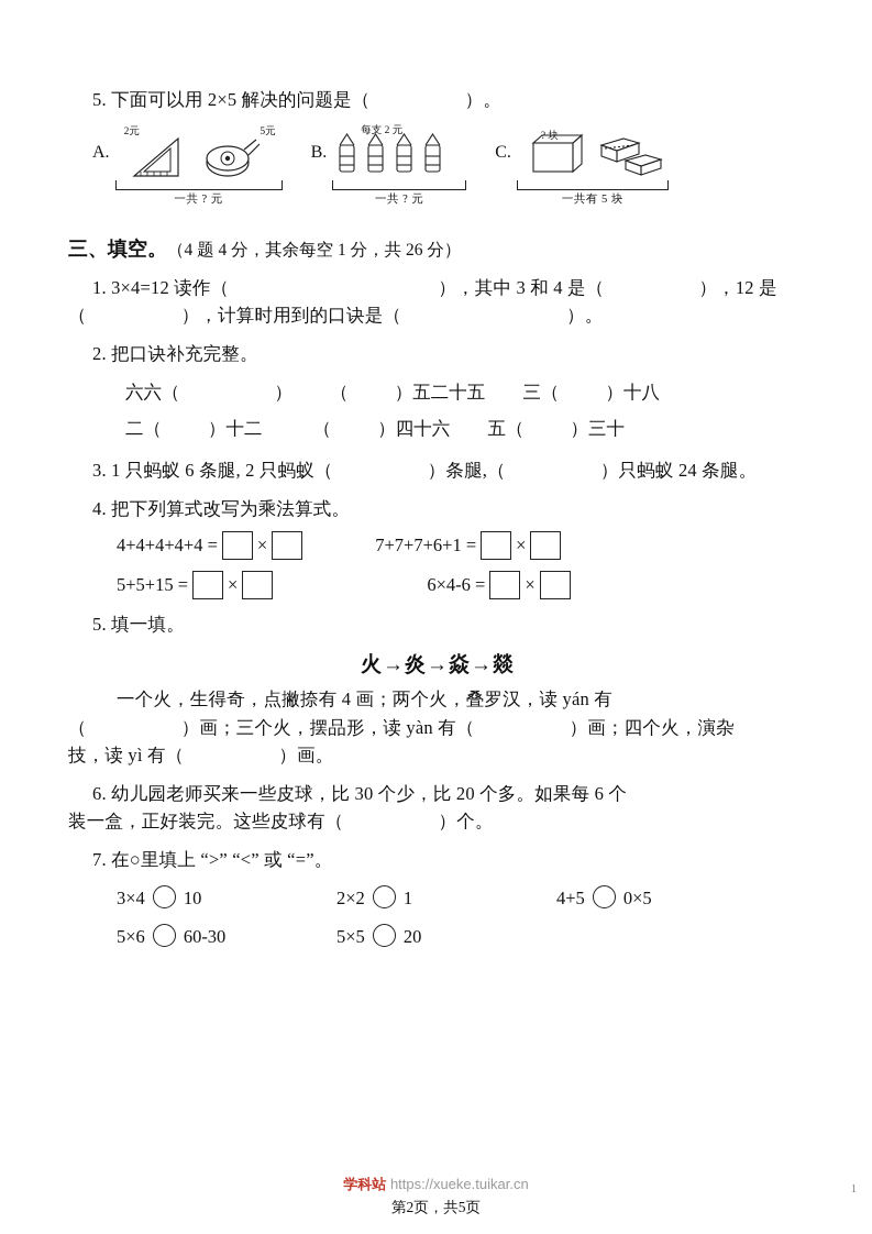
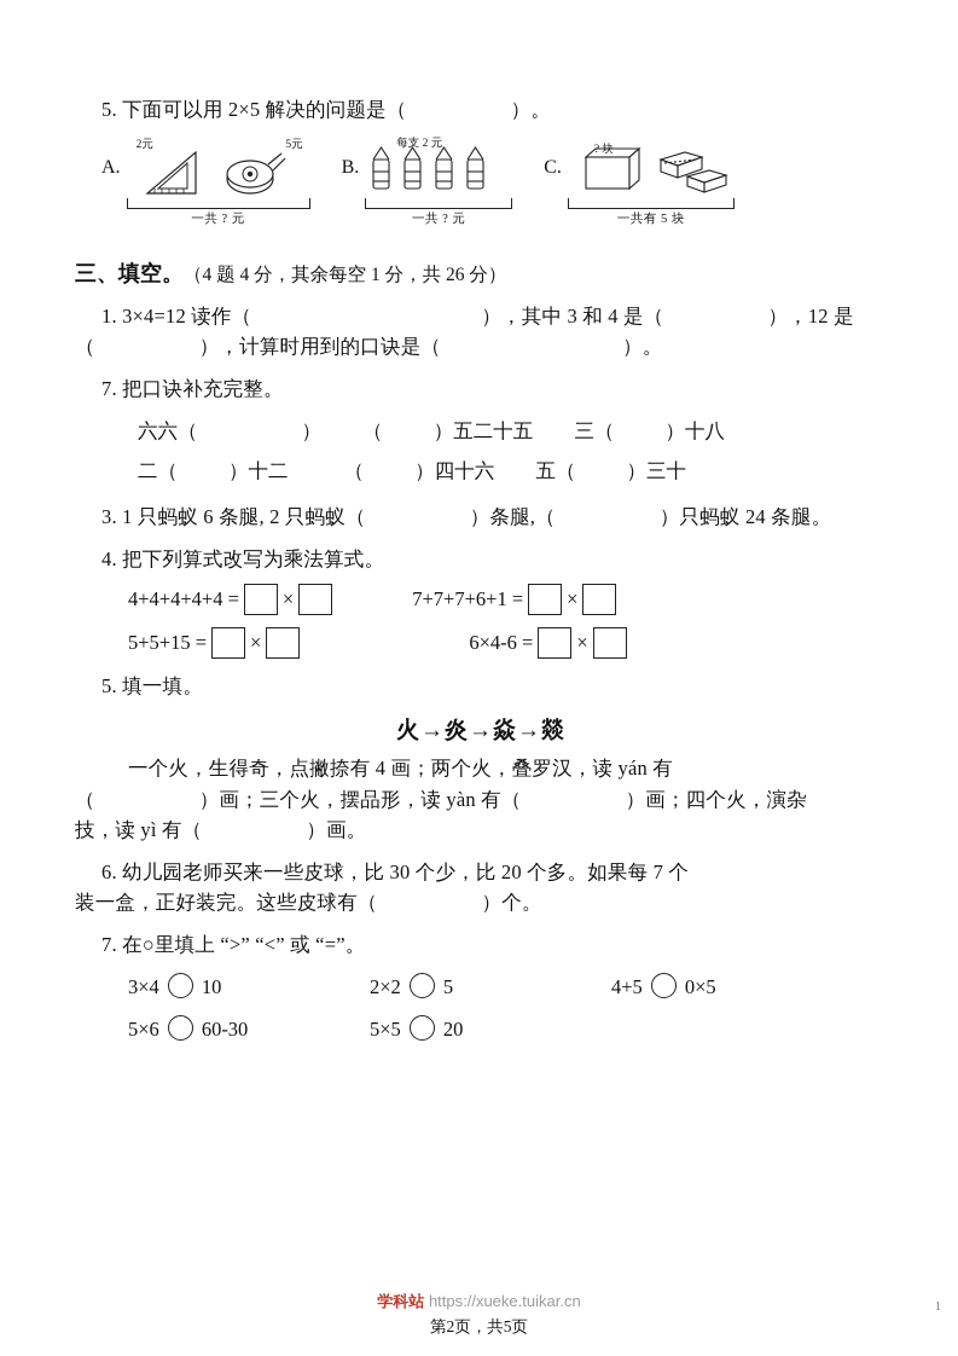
  5. 下面可以用 2×5 解决的问题是（ ）。
  A.
  2元
  5元
  一共 ? 元
  B.
  每支 2 元
  一共 ? 元
  C.
  ? 块
  一共有 5 块
  三、填空。（4 题 4 分，其余每空 1 分，共 26 分）
  1. 3×4=12 读作（ ），其中 3 和 4 是（ ），12 是
  （ ），计算时用到的口诀是（ ）。
- 2. 把口诀补充完整。
+ 7. 把口诀补充完整。
  六六（ ） （ ）五二十五 三（ ）十八
  二（ ）十二 （ ）四十六 五（ ）三十
  3. 1 只蚂蚁 6 条腿, 2 只蚂蚁（ ）条腿,（ ）只蚂蚁 24 条腿。
  4. 把下列算式改写为乘法算式。
  4+4+4+4+4 =
  ×
  7+7+7+6+1 =
  ×
  5+5+15 =
  ×
  6×4-6 =
  ×
  5. 填一填。
  火→炎→焱→燚
  一个火，生得奇，点撇捺有 4 画；两个火，叠罗汉，读 yán 有
  （ ）画；三个火，摆品形，读 yàn 有（ ）画；四个火，演杂
  技，读 yì 有（ ）画。
- 6. 幼儿园老师买来一些皮球，比 30 个少，比 20 个多。如果每 6 个
+ 6. 幼儿园老师买来一些皮球，比 30 个少，比 20 个多。如果每 7 个
  装一盒，正好装完。这些皮球有（ ）个。
  7. 在○里填上 “>” “<” 或 “=”。
  3×4 10
- 2×2 1
+ 2×2 5
  4+5 0×5
  5×6 60-30
  5×5 20
  学科站 https://xueke.tuikar.cn
  第2页，共5页
  1
